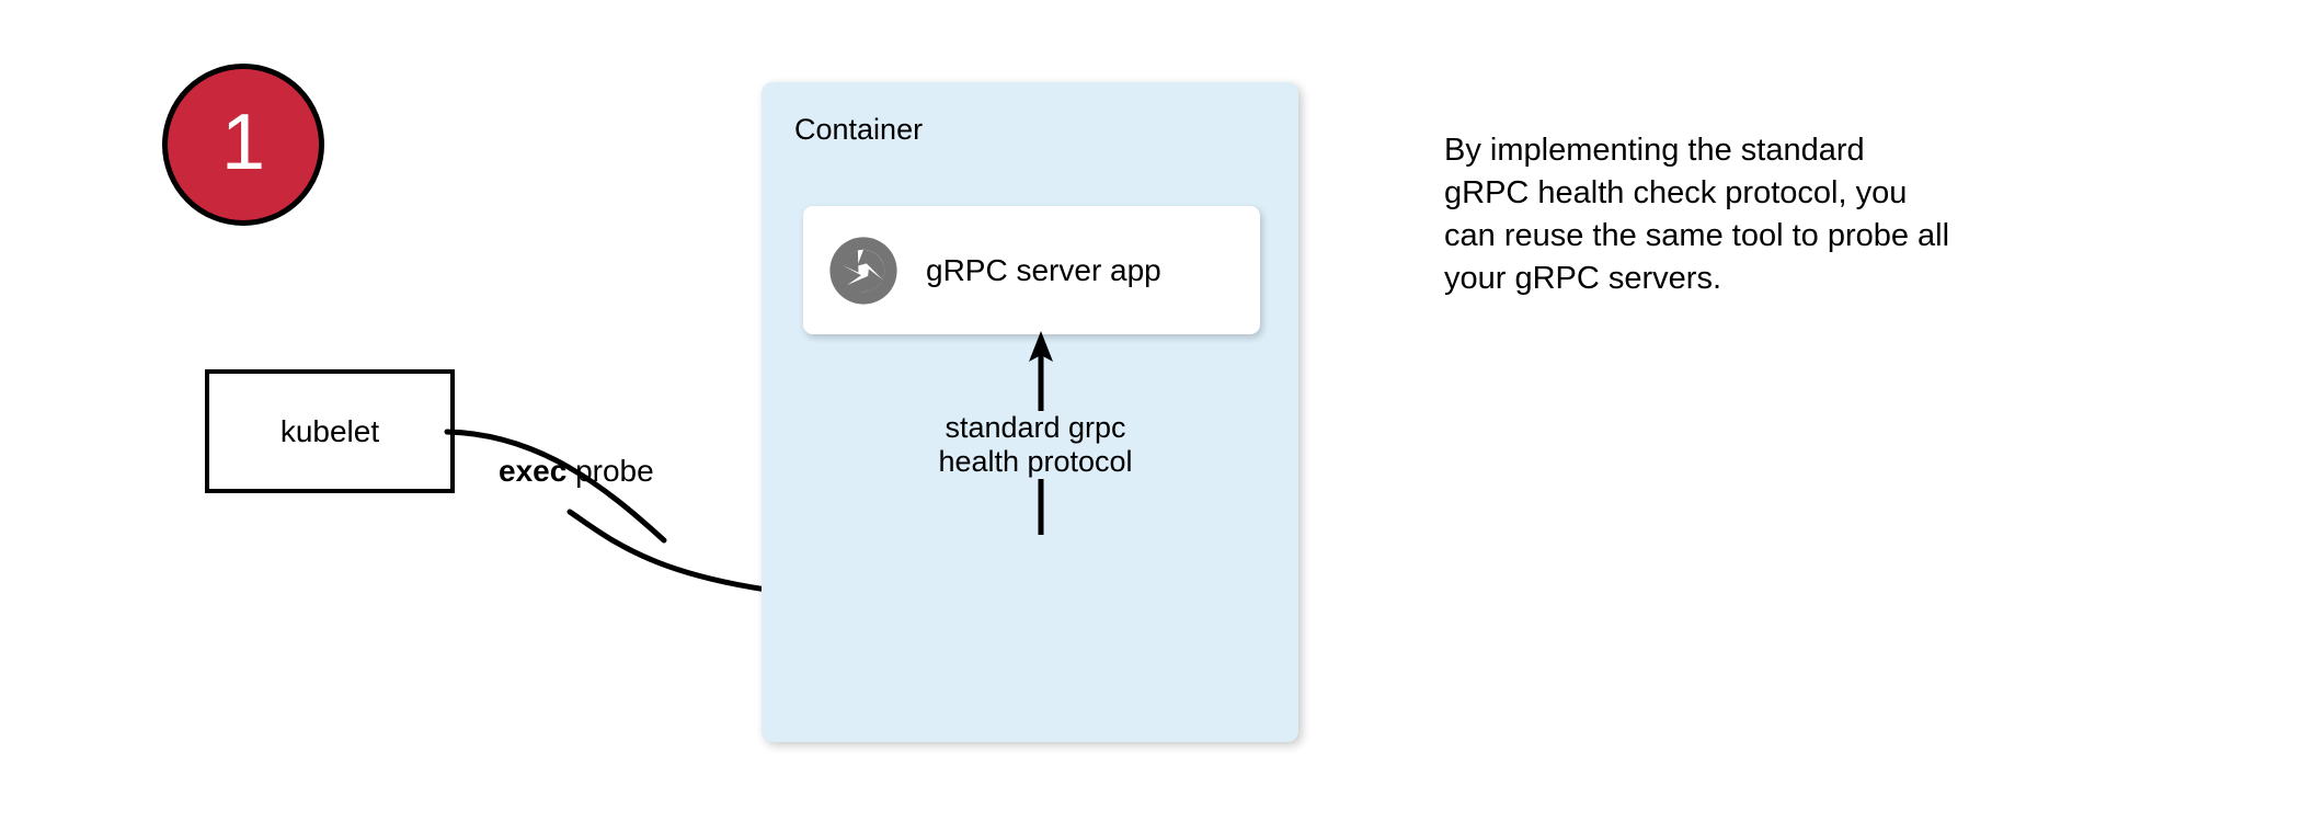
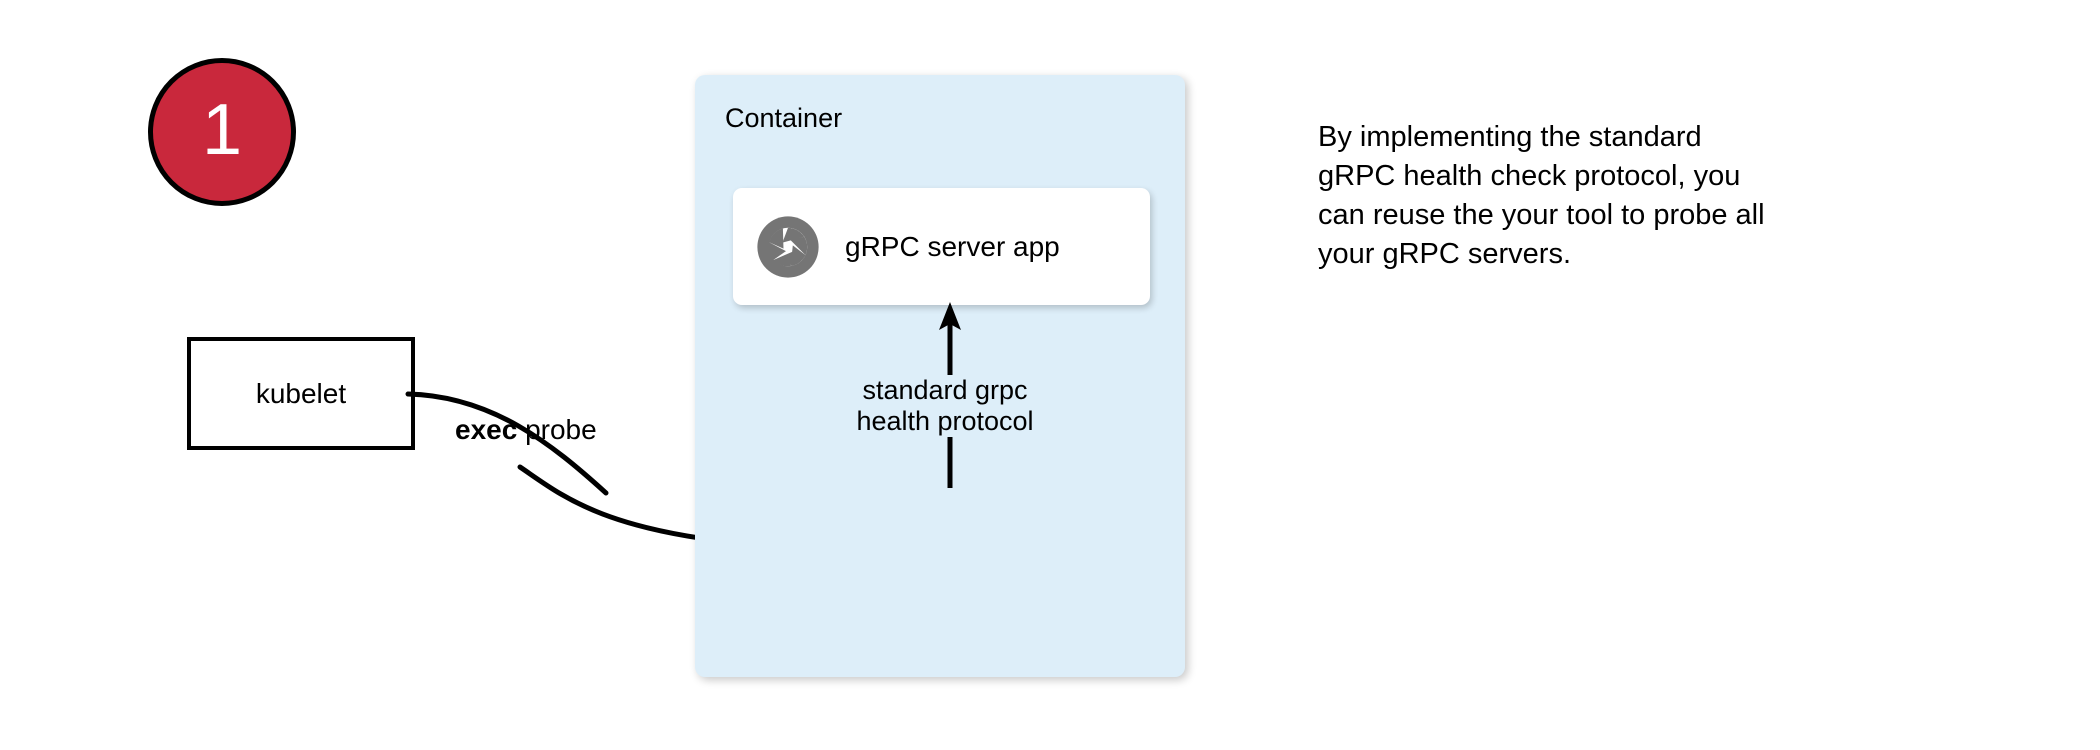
  1
  kubelet
  exec probe
  Container
  gRPC server app
  standard grpc
  health protocol
  By implementing the standard
  gRPC health check protocol, you
- can reuse the same tool to probe all
+ can reuse the your tool to probe all
  your gRPC servers.
